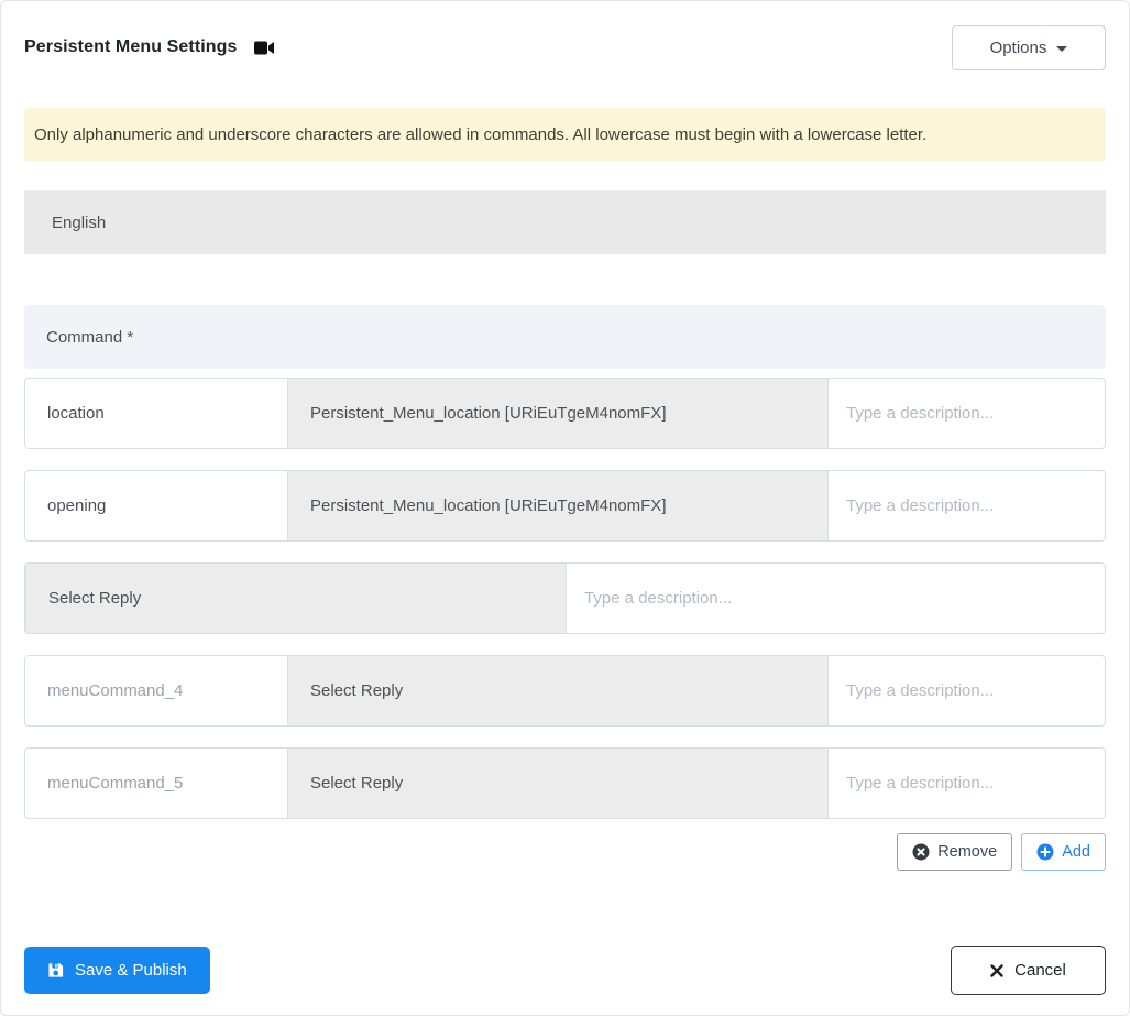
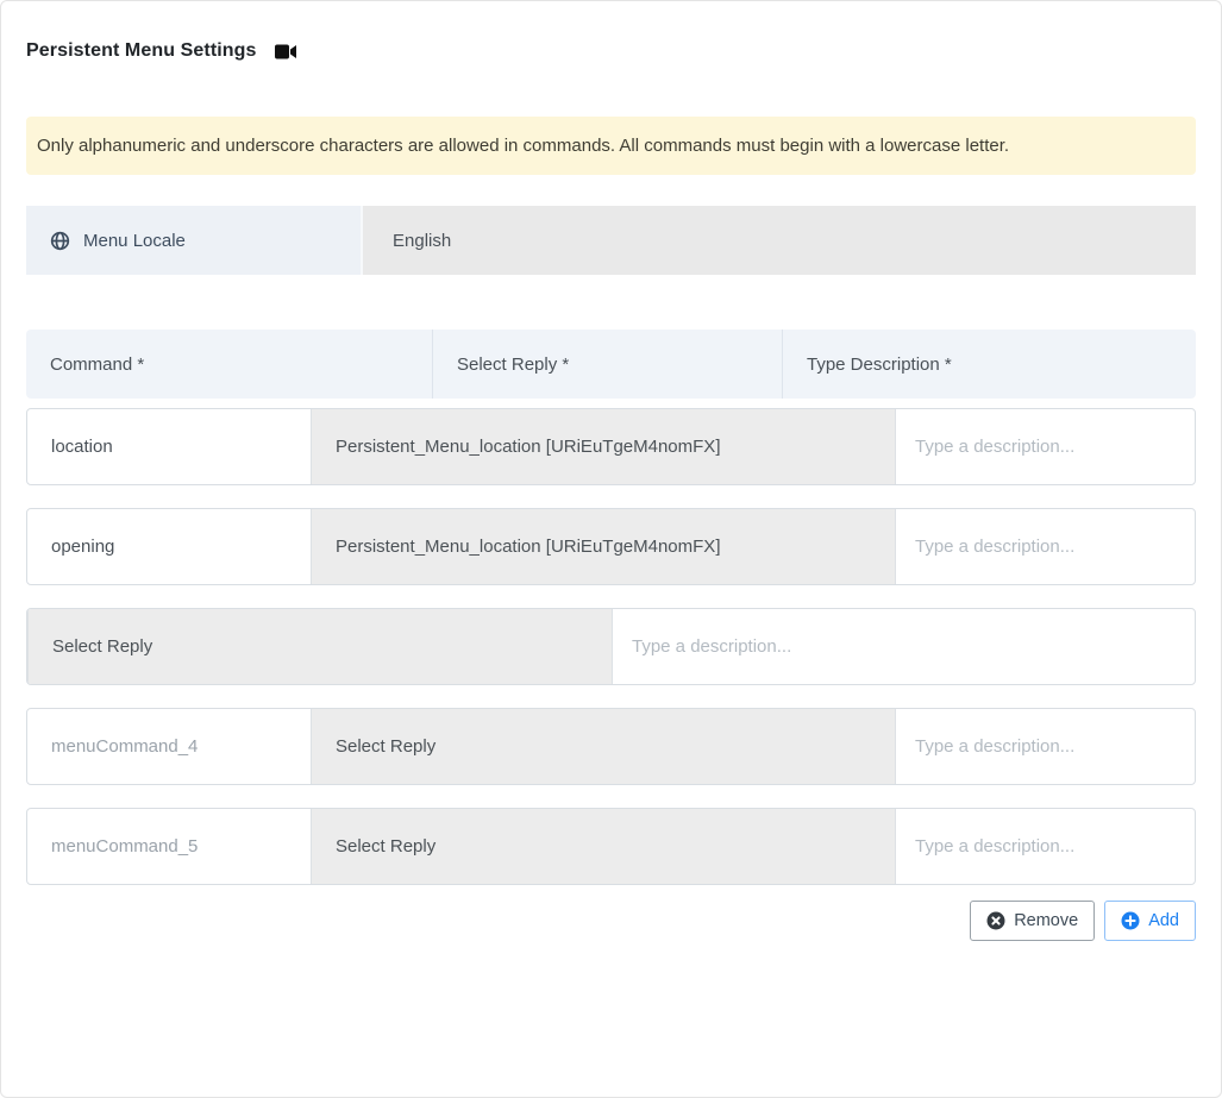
  Persistent Menu Settings
- Options
- Only alphanumeric and underscore characters are allowed in commands. All lowercase must begin with a lowercase letter.
+ Only alphanumeric and underscore characters are allowed in commands. All commands must begin with a lowercase letter.
+ Menu Locale
  English
  Command *
+ Select Reply *
+ Type Description *
  location
  Persistent_Menu_location [URiEuTgeM4nomFX]
  Type a description...
  opening
  Persistent_Menu_location [URiEuTgeM4nomFX]
  Type a description...
  Select Reply
  Type a description...
  menuCommand_4
  Select Reply
  Type a description...
  menuCommand_5
  Select Reply
  Type a description...
  Remove
  Add
- Save & Publish
- Cancel
